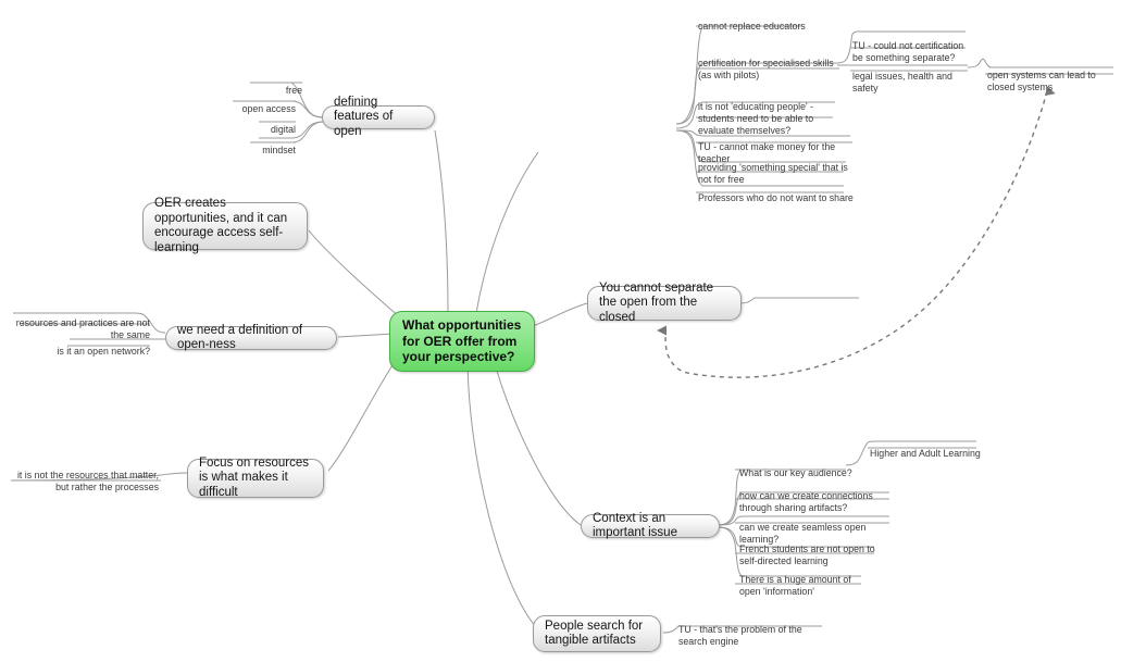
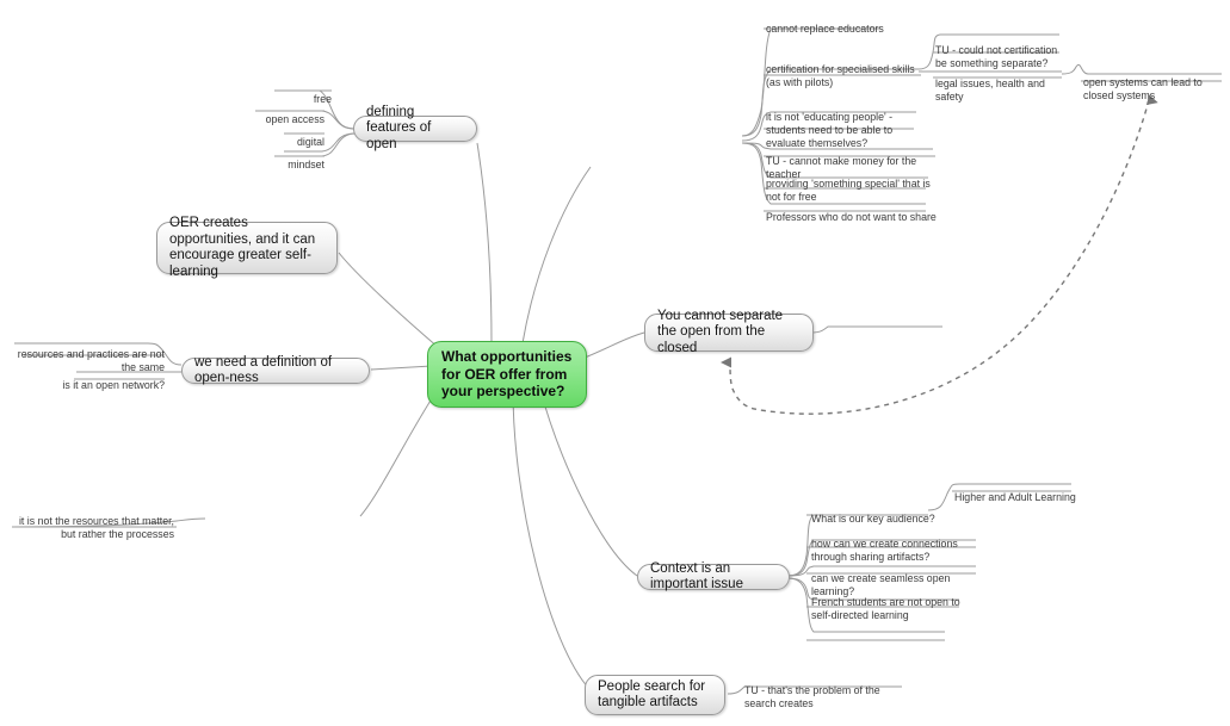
  What opportunities for OER offer from your perspective?
  defining features of open
  free
  open access
  digital
  mindset
  cannot replace educators
  certification for specialised skills (as with pilots)
  it is not 'educating people' - students need to be able to evaluate themselves?
  TU - cannot make money for the teacher
  providing 'something special' that is not for free
  Professors who do not want to share
  TU - could not certification be something separate?
  legal issues, health and safety
  open systems can lead to closed systems
- OER creates opportunities, and it can encourage access self-learning
+ OER creates opportunities, and it can encourage greater self-learning
  we need a definition of open-ness
  resources and practices are not the same
  is it an open network?
- Focus on resources is what makes it difficult
  it is not the resources that matter, but rather the processes
  You cannot separate the open from the closed
  Context is an important issue
  What is our key audience?
  how can we create connections through sharing artifacts?
  can we create seamless open learning?
  French students are not open to self-directed learning
- There is a huge amount of open 'information'
  Higher and Adult Learning
  People search for tangible artifacts
- TU - that's the problem of the search engine
+ TU - that's the problem of the search creates
